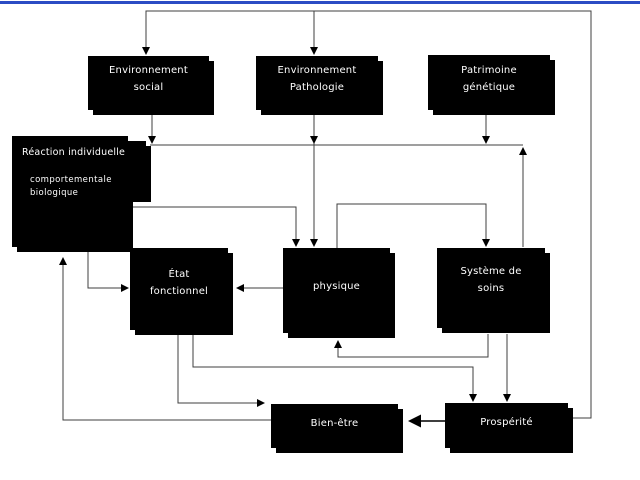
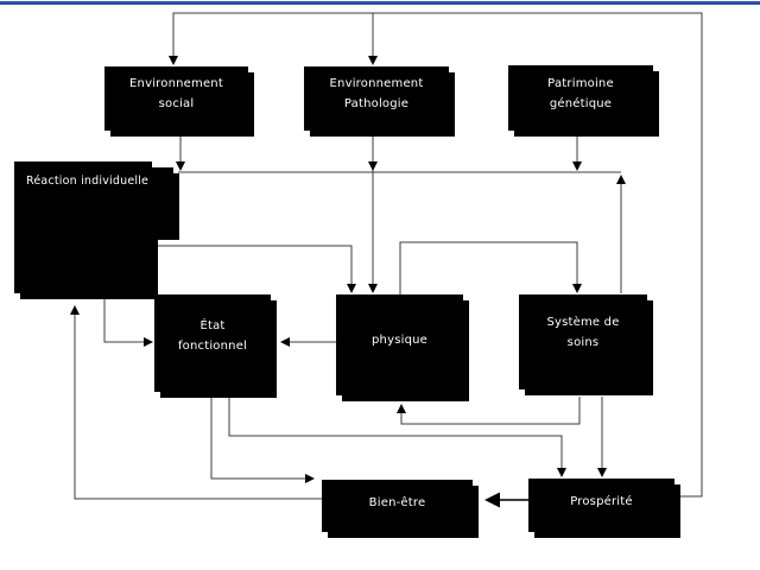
  Environnement
  social
  Environnement
  Pathologie
  Patrimoine
  génétique
  Réaction individuelle
- comportementale
- biologique
  État
  fonctionnel
  physique
  Système de
  soins
  Bien-être
  Prospérité
